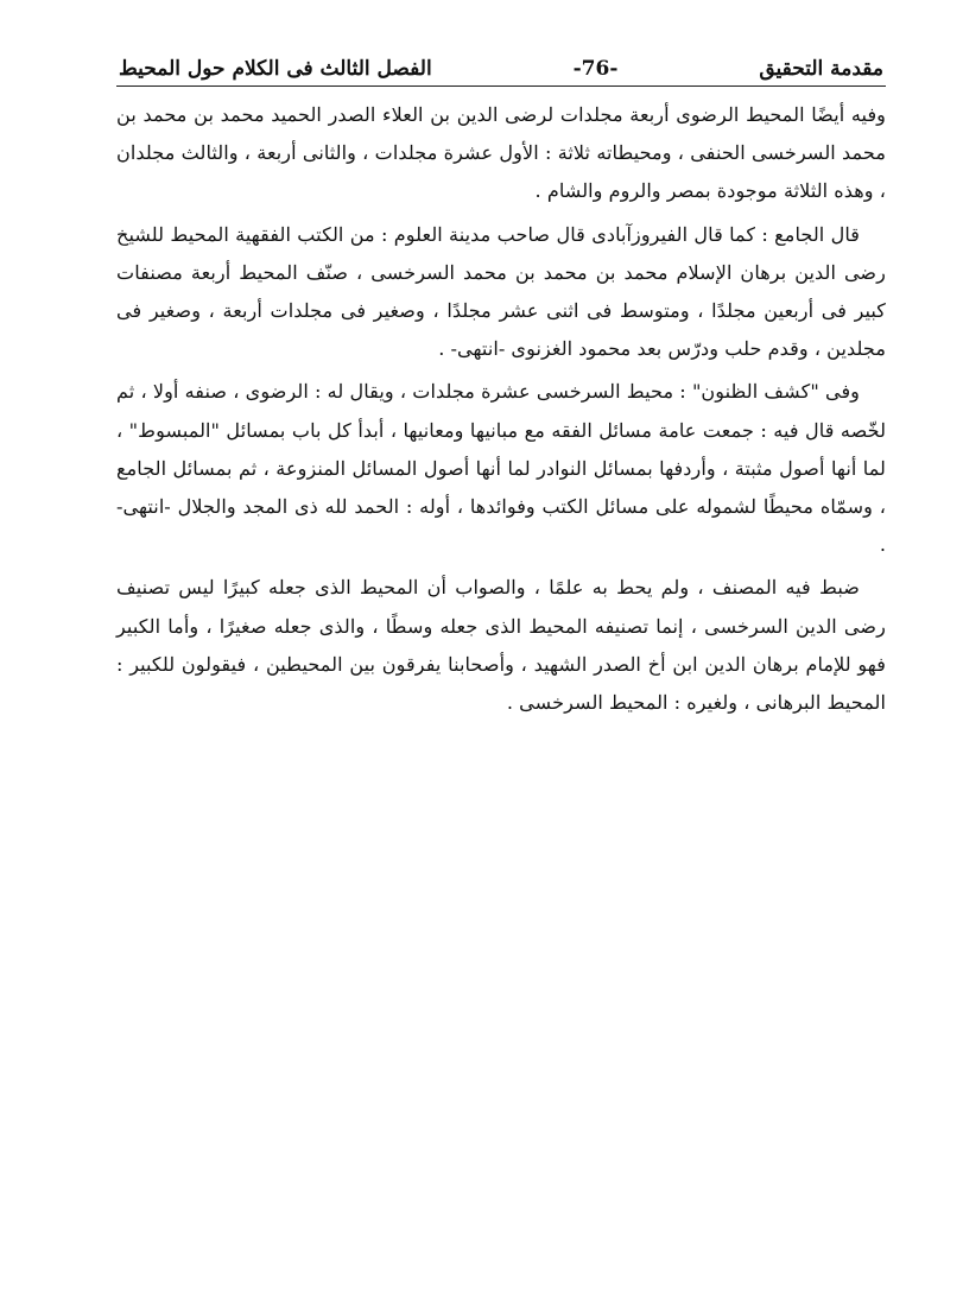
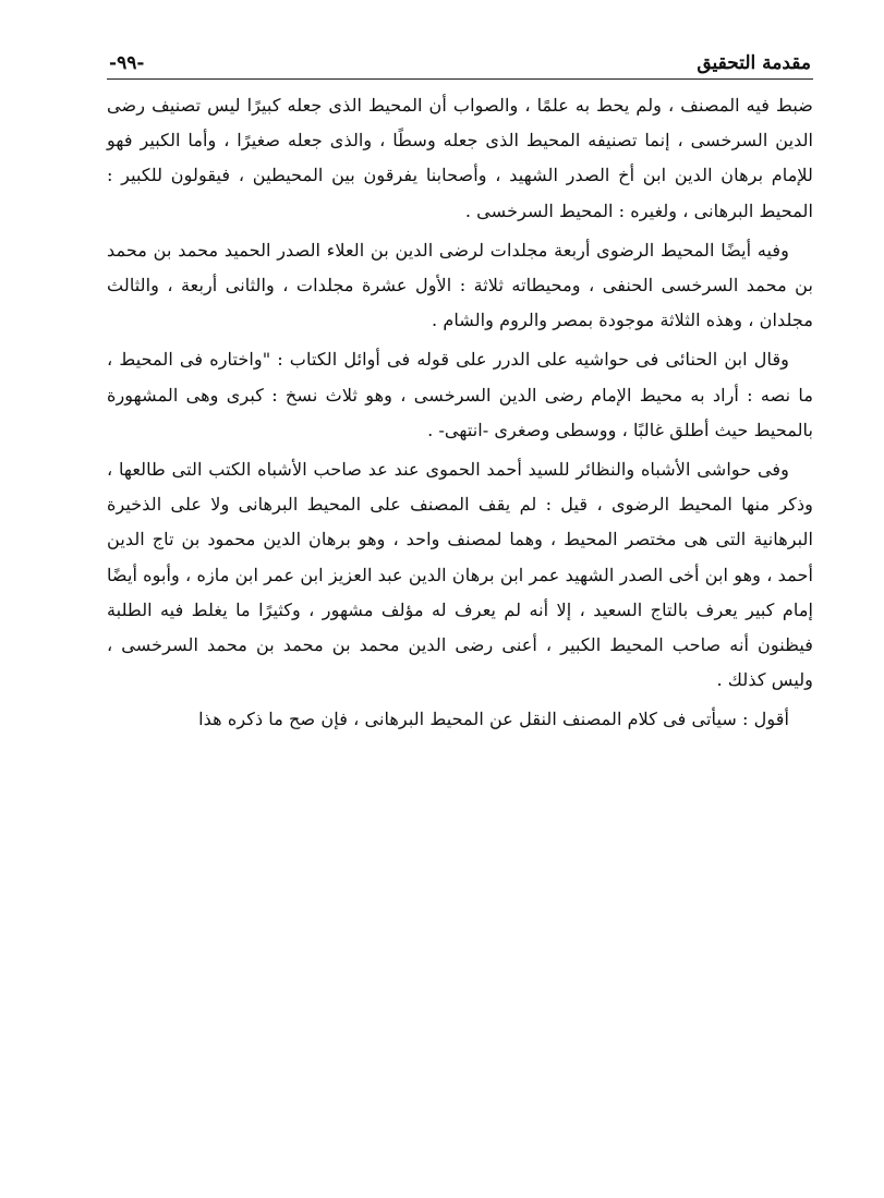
  مقدمة التحقيق
- -76-
+ -٩٩-
- الفصل الثالث فى الكلام حول المحيط
- وفيه أيضًا المحيط الرضوى أربعة مجلدات لرضى الدين بن العلاء الصدر الحميد محمد بن محمد بن محمد السرخسى الحنفى ، ومحيطاته ثلاثة : الأول عشرة مجلدات ، والثانى أربعة ، والثالث مجلدان ، وهذه الثلاثة موجودة بمصر والروم والشام .
+ ضبط فيه المصنف ، ولم يحط به علمًا ، والصواب أن المحيط الذى جعله كبيرًا ليس تصنيف رضى الدين السرخسى ، إنما تصنيفه المحيط الذى جعله وسطًا ، والذى جعله صغيرًا ، وأما الكبير فهو للإمام برهان الدين ابن أخ الصدر الشهيد ، وأصحابنا يفرقون بين المحيطين ، فيقولون للكبير : المحيط البرهانى ، ولغيره : المحيط السرخسى .
- قال الجامع : كما قال الفيروزآبادى قال صاحب مدينة العلوم : من الكتب الفقهية المحيط للشيخ رضى الدين برهان الإسلام محمد بن محمد بن محمد السرخسى ، صنّف المحيط أربعة مصنفات كبير فى أربعين مجلدًا ، ومتوسط فى اثنى عشر مجلدًا ، وصغير فى مجلدات أربعة ، وصغير فى مجلدين ، وقدم حلب ودرّس بعد محمود الغزنوى -انتهى- .
- وفى "كشف الظنون" : محيط السرخسى عشرة مجلدات ، ويقال له : الرضوى ، صنفه أولا ، ثم لخّصه قال فيه : جمعت عامة مسائل الفقه مع مبانيها ومعانيها ، أبدأ كل باب بمسائل "المبسوط" ، لما أنها أصول مثبتة ، وأردفها بمسائل النوادر لما أنها أصول المسائل المنزوعة ، ثم بمسائل الجامع ، وسمّاه محيطًا لشموله على مسائل الكتب وفوائدها ، أوله : الحمد لله ذى المجد والجلال -انتهى- .
- ضبط فيه المصنف ، ولم يحط به علمًا ، والصواب أن المحيط الذى جعله كبيرًا ليس تصنيف رضى الدين السرخسى ، إنما تصنيفه المحيط الذى جعله وسطًا ، والذى جعله صغيرًا ، وأما الكبير فهو للإمام برهان الدين ابن أخ الصدر الشهيد ، وأصحابنا يفرقون بين المحيطين ، فيقولون للكبير : المحيط البرهانى ، ولغيره : المحيط السرخسى .
+ وفيه أيضًا المحيط الرضوى أربعة مجلدات لرضى الدين بن العلاء الصدر الحميد محمد بن محمد بن محمد السرخسى الحنفى ، ومحيطاته ثلاثة : الأول عشرة مجلدات ، والثانى أربعة ، والثالث مجلدان ، وهذه الثلاثة موجودة بمصر والروم والشام .
+ وقال ابن الحنائى فى حواشيه على الدرر على قوله فى أوائل الكتاب : "واختاره فى المحيط ، ما نصه : أراد به محيط الإمام رضى الدين السرخسى ، وهو ثلاث نسخ : كبرى وهى المشهورة بالمحيط حيث أطلق غالبًا ، ووسطى وصغرى -انتهى- .
+ وفى حواشى الأشباه والنظائر للسيد أحمد الحموى عند عد صاحب الأشباه الكتب التى طالعها ، وذكر منها المحيط الرضوى ، قيل : لم يقف المصنف على المحيط البرهانى ولا على الذخيرة البرهانية التى هى مختصر المحيط ، وهما لمصنف واحد ، وهو برهان الدين محمود بن تاج الدين أحمد ، وهو ابن أخى الصدر الشهيد عمر ابن برهان الدين عبد العزيز ابن عمر ابن مازه ، وأبوه أيضًا إمام كبير يعرف بالتاج السعيد ، إلا أنه لم يعرف له مؤلف مشهور ، وكثيرًا ما يغلط فيه الطلبة فيظنون أنه صاحب المحيط الكبير ، أعنى رضى الدين محمد بن محمد بن محمد السرخسى ، وليس كذلك .
+ أقول : سيأتى فى كلام المصنف النقل عن المحيط البرهانى ، فإن صح ما ذكره هذا
